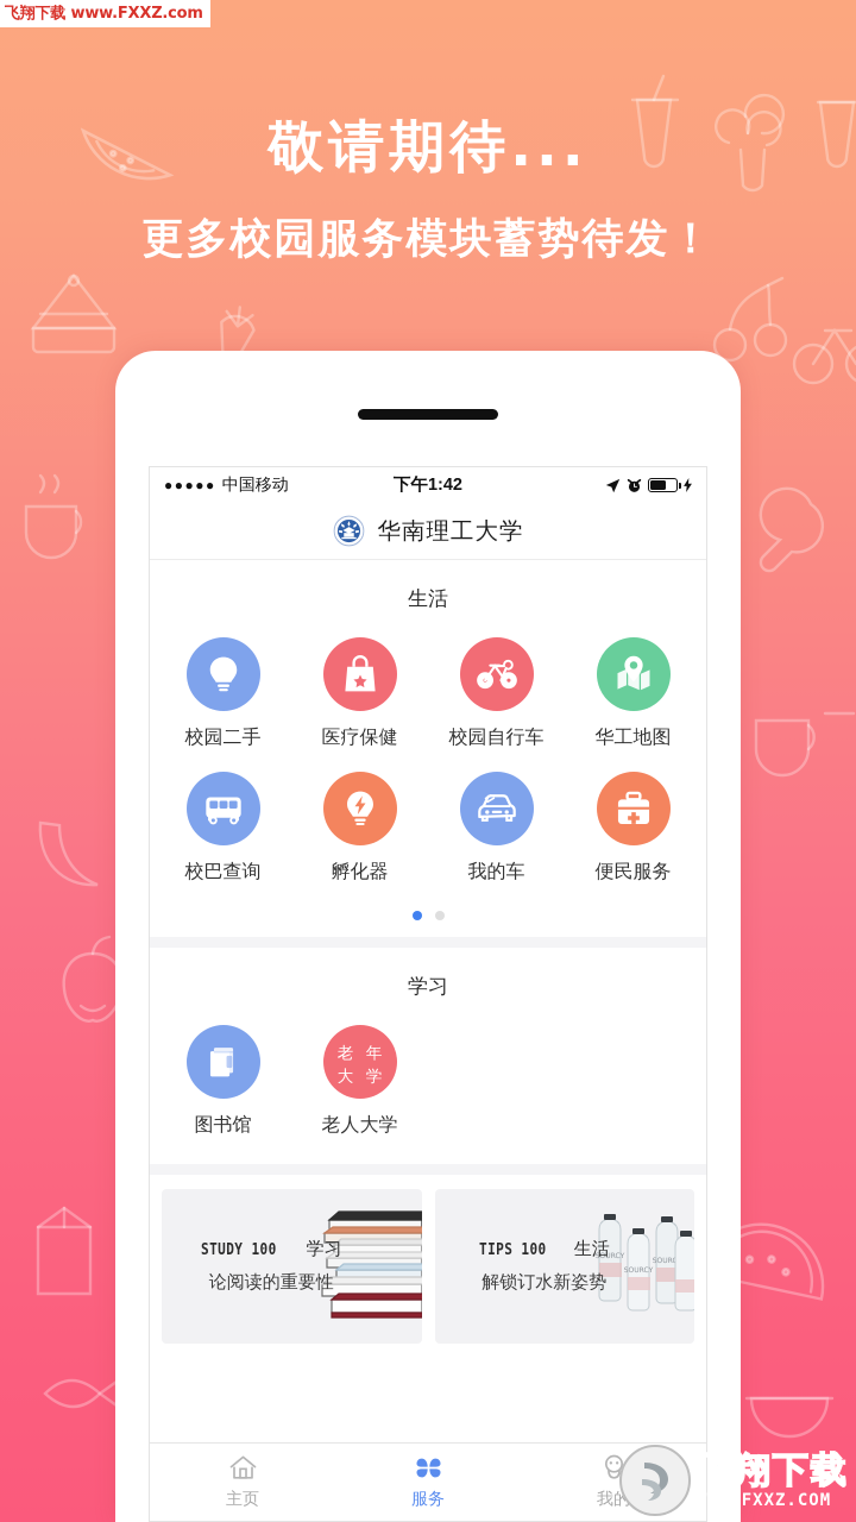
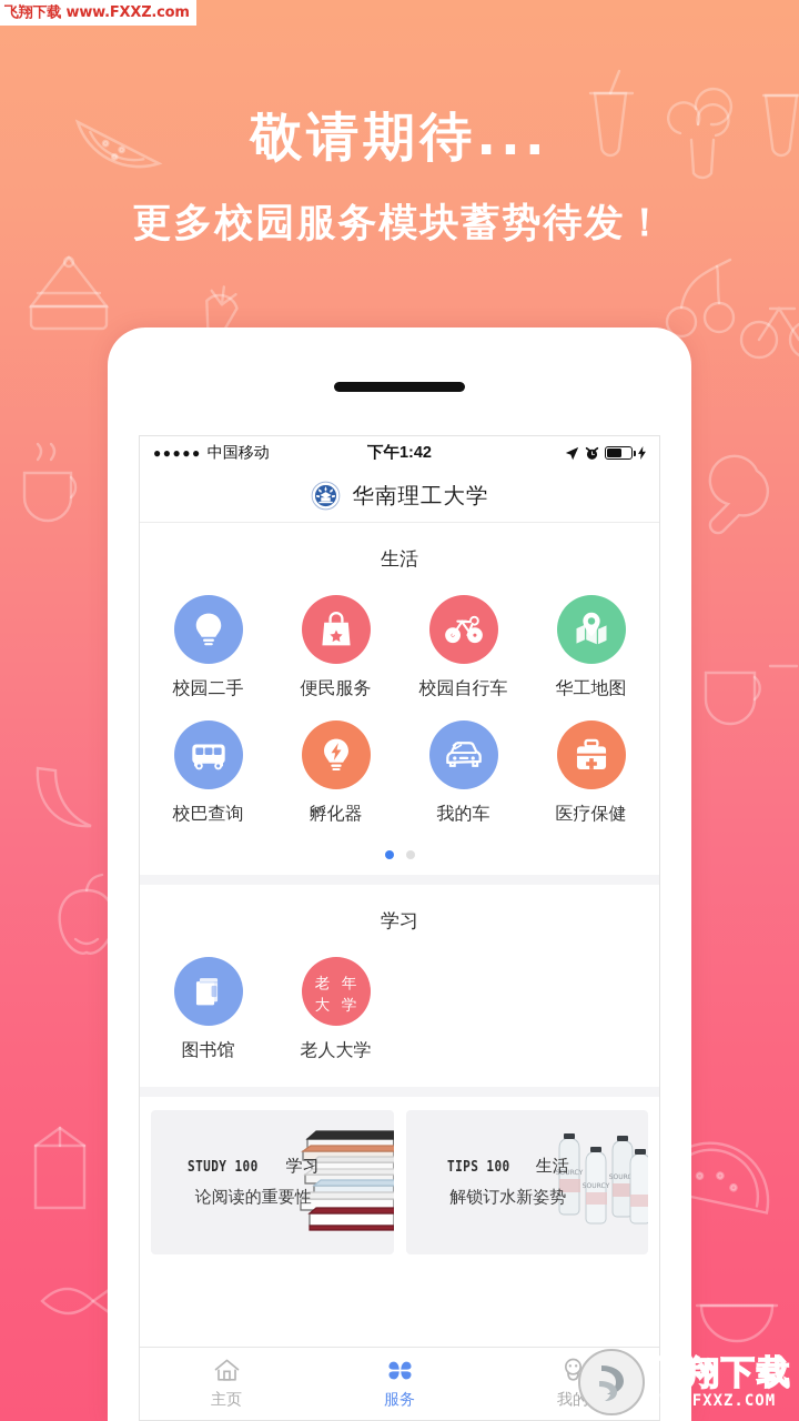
  敬请期待...
  更多校园服务模块蓄势待发！
  ●●●●●
  中国移动
  下午1:42
  华南理工大学
  生活
  校园二手
- 医疗保健
+ 便民服务
  校园自行车
  华工地图
  校巴查询
  孵化器
  我的车
- 便民服务
+ 医疗保健
  学习
  图书馆
  老
  年
  大
  学
  老人大学
  STUDY 100
  学习
  论阅读的重要性
  TIPS 100
  生活
  解锁订水新姿势
  主页
  服务
  我的
  飞翔下载 www.FXXZ.com
  飞翔下载
  WWW.FXXZ.COM
